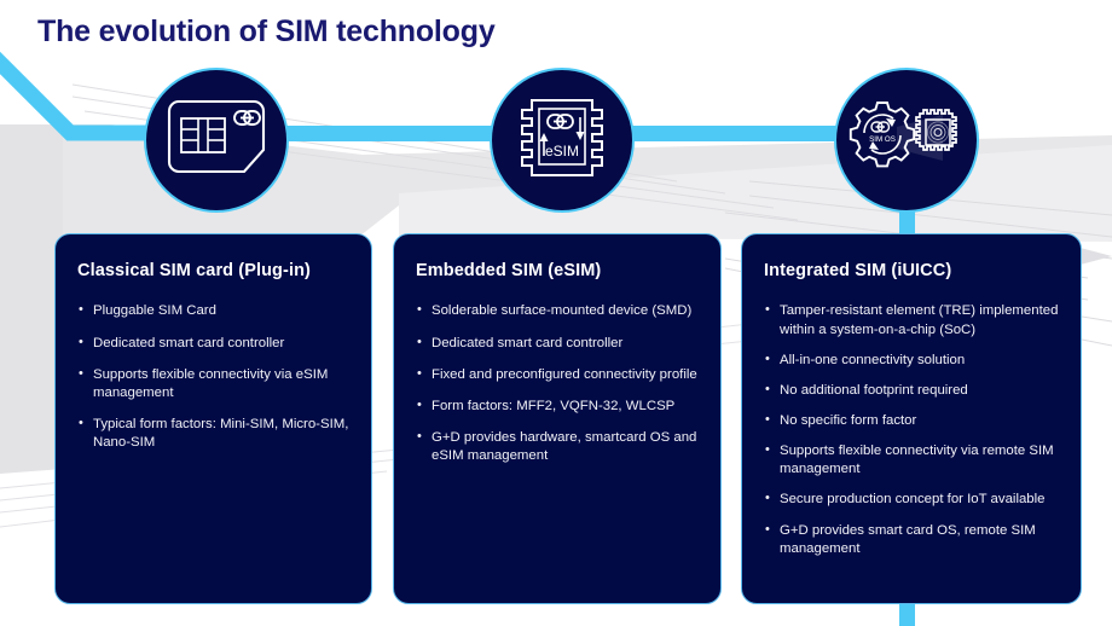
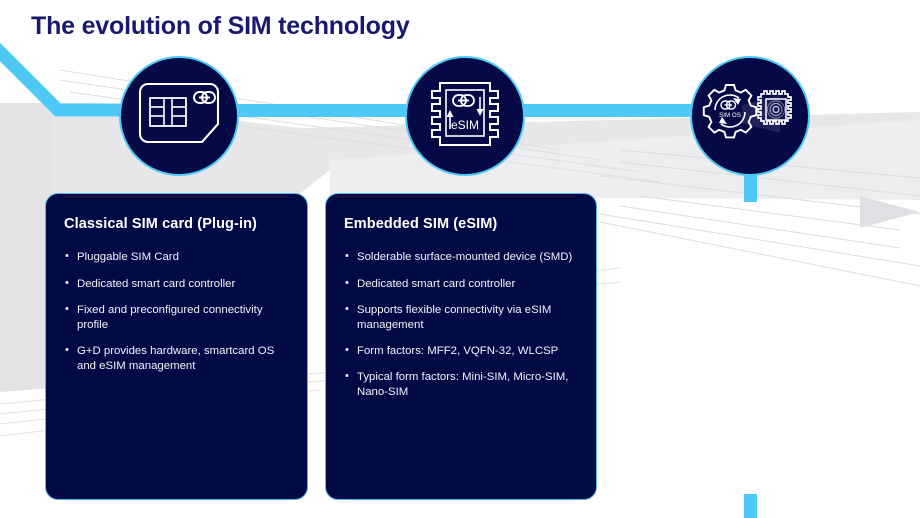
  The evolution of SIM technology
  eSIM
  Classical SIM card (Plug-in)
  Pluggable SIM Card
  Dedicated smart card controller
- Supports flexible connectivity via eSIM management
+ Fixed and preconfigured connectivity profile
- Typical form factors: Mini-SIM, Micro-SIM, Nano-SIM
+ G+D provides hardware, smartcard OS and eSIM management
  Embedded SIM (eSIM)
  Solderable surface-mounted device (SMD)
  Dedicated smart card controller
- Fixed and preconfigured connectivity profile
+ Supports flexible connectivity via eSIM management
  Form factors: MFF2, VQFN-32, WLCSP
- G+D provides hardware, smartcard OS and eSIM management
+ Typical form factors: Mini-SIM, Micro-SIM, Nano-SIM
- Integrated SIM (iUICC)
- Tamper-resistant element (TRE) implemented within a system-on-a-chip (SoC)
- All-in-one connectivity solution
- No additional footprint required
- No specific form factor
- Supports flexible connectivity via remote SIM management
- Secure production concept for IoT available
- G+D provides smart card OS, remote SIM management
